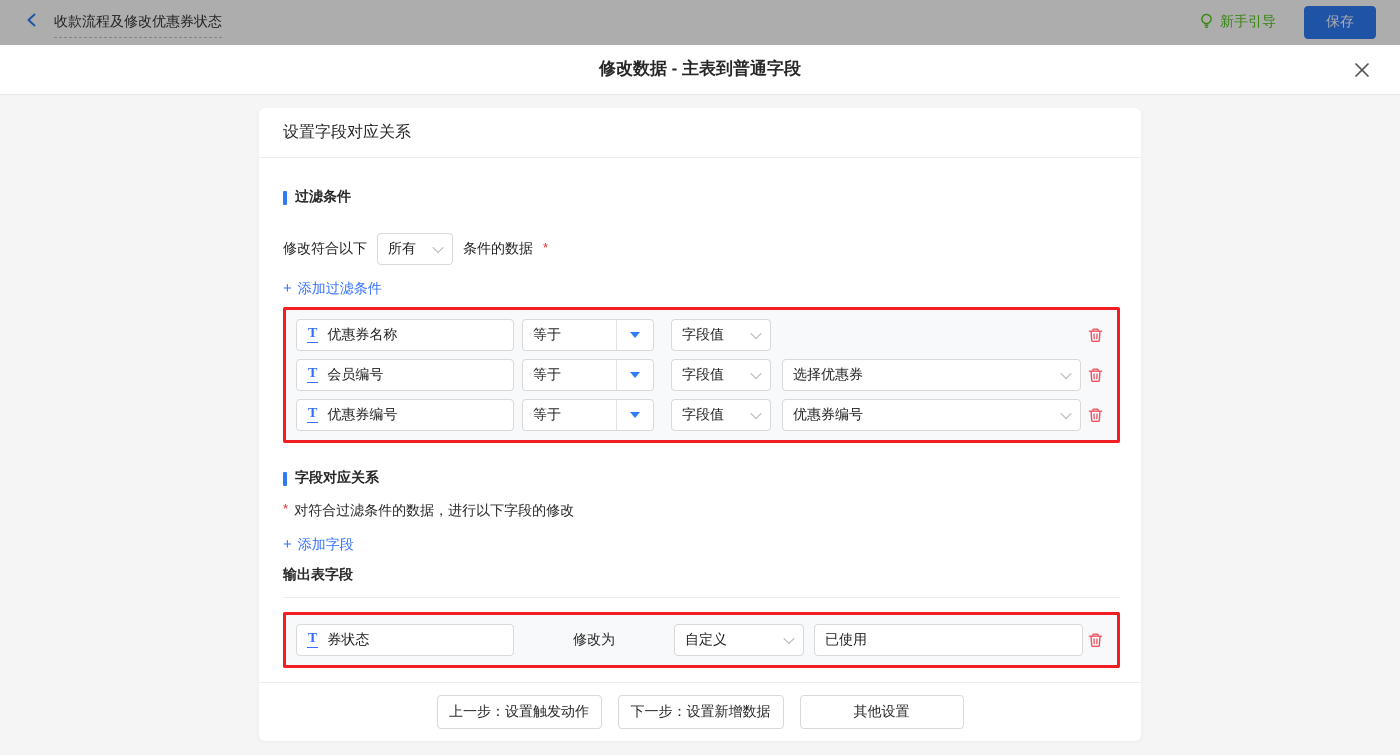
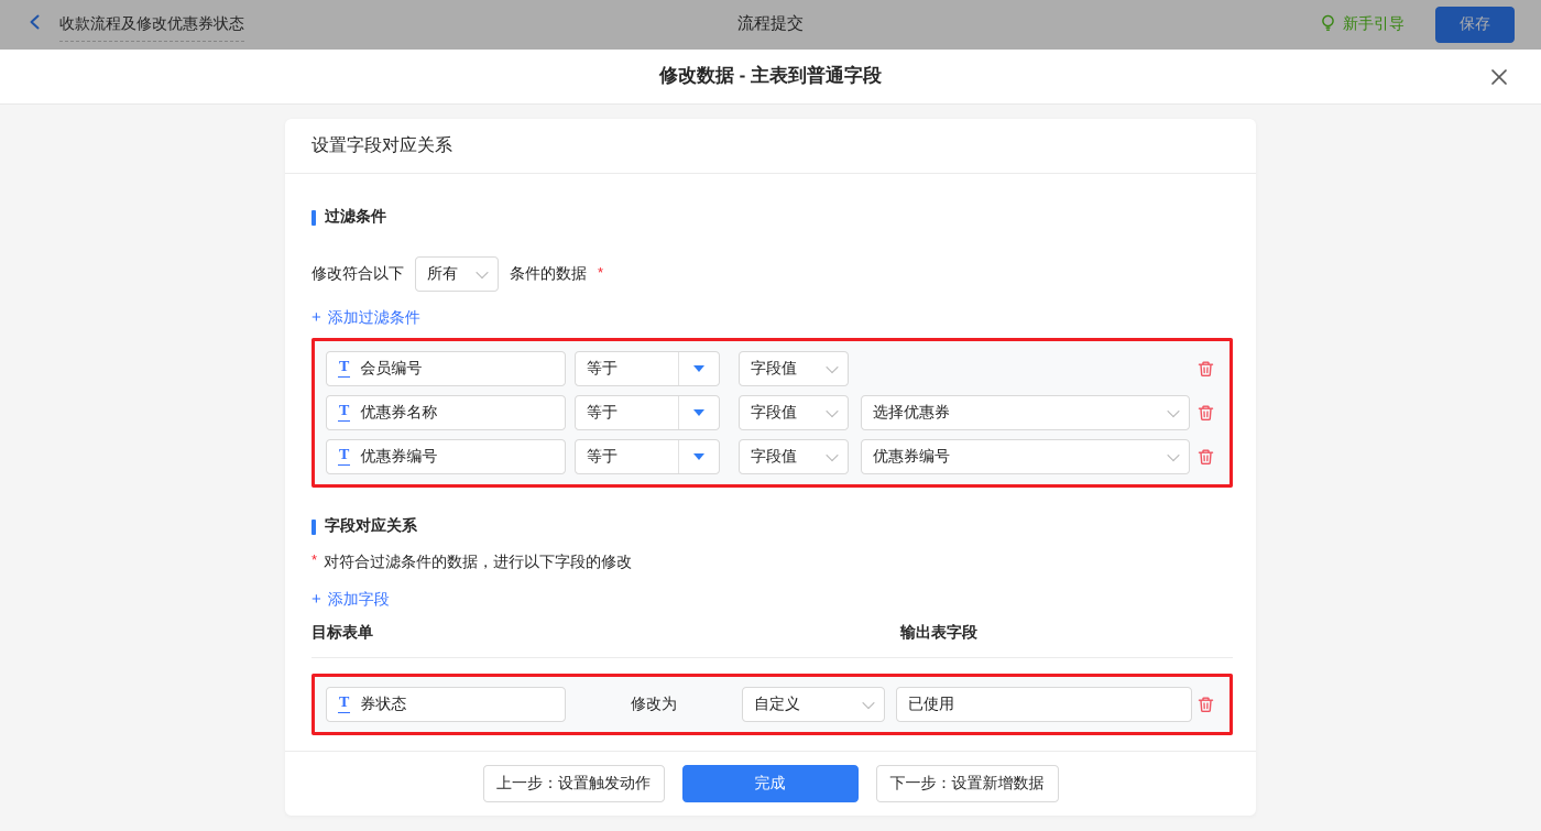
+ 流程提交
  收款流程及修改优惠券状态
  新手引导
  保存
  修改数据 - 主表到普通字段
  设置字段对应关系
  过滤条件
  修改符合以下
  所有
  条件的数据
  *
  +
  添加过滤条件
  T
- 优惠券名称
+ 会员编号
  等于
  字段值
  T
- 会员编号
+ 优惠券名称
  等于
  字段值
  选择优惠券
  T
  优惠券编号
  等于
  字段值
  优惠券编号
  字段对应关系
  *
  对符合过滤条件的数据，进行以下字段的修改
  +
  添加字段
+ 目标表单
  输出表字段
  T
  券状态
  修改为
  自定义
  已使用
  上一步：设置触发动作
+ 完成
  下一步：设置新增数据
- 其他设置
